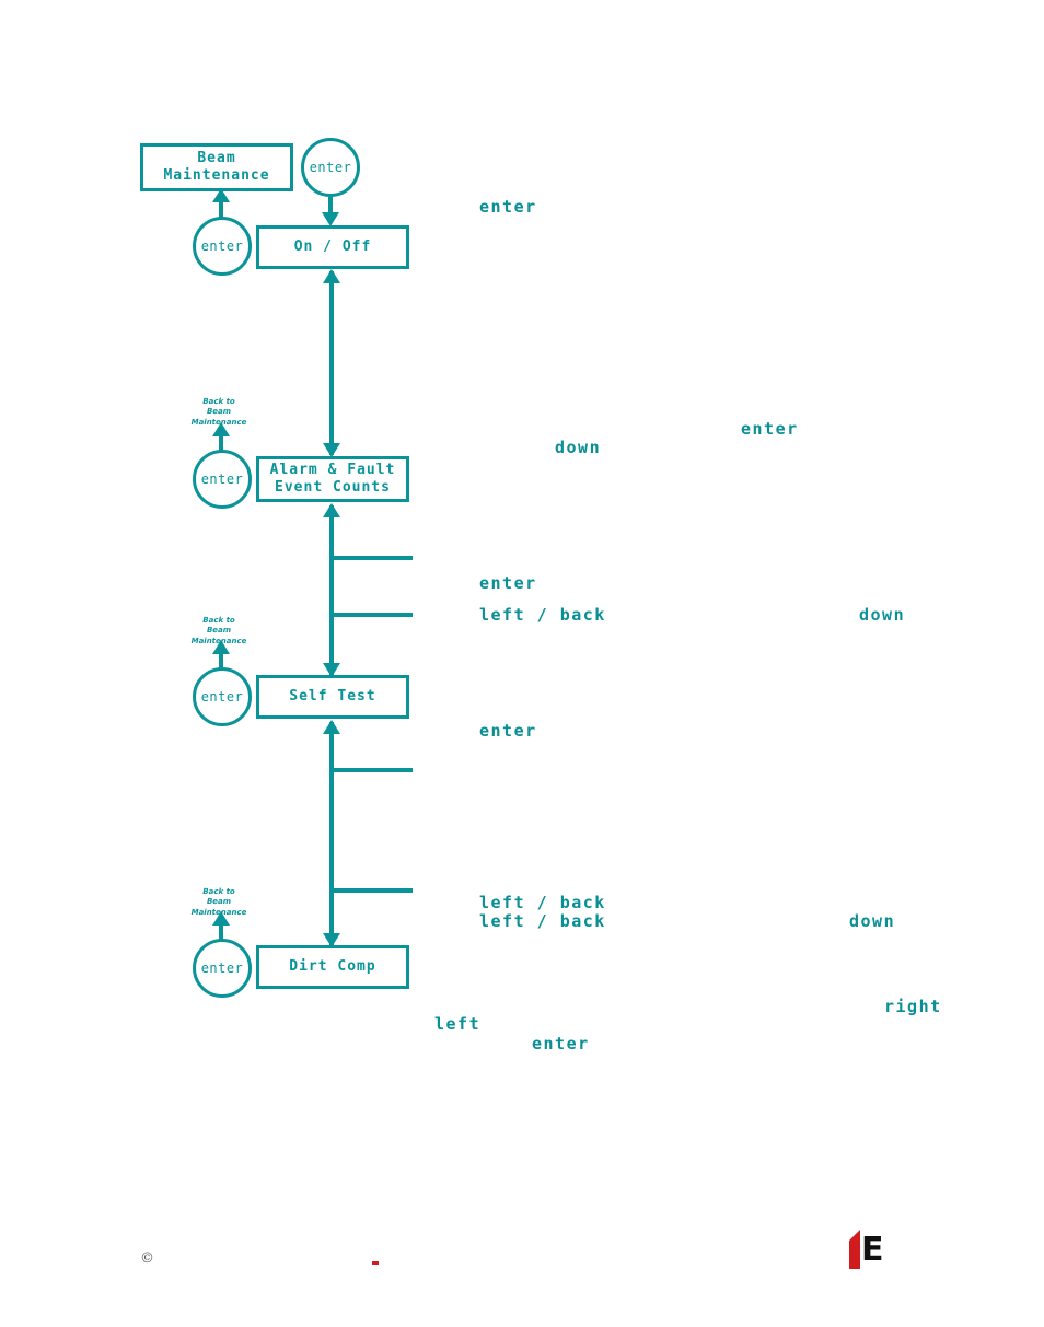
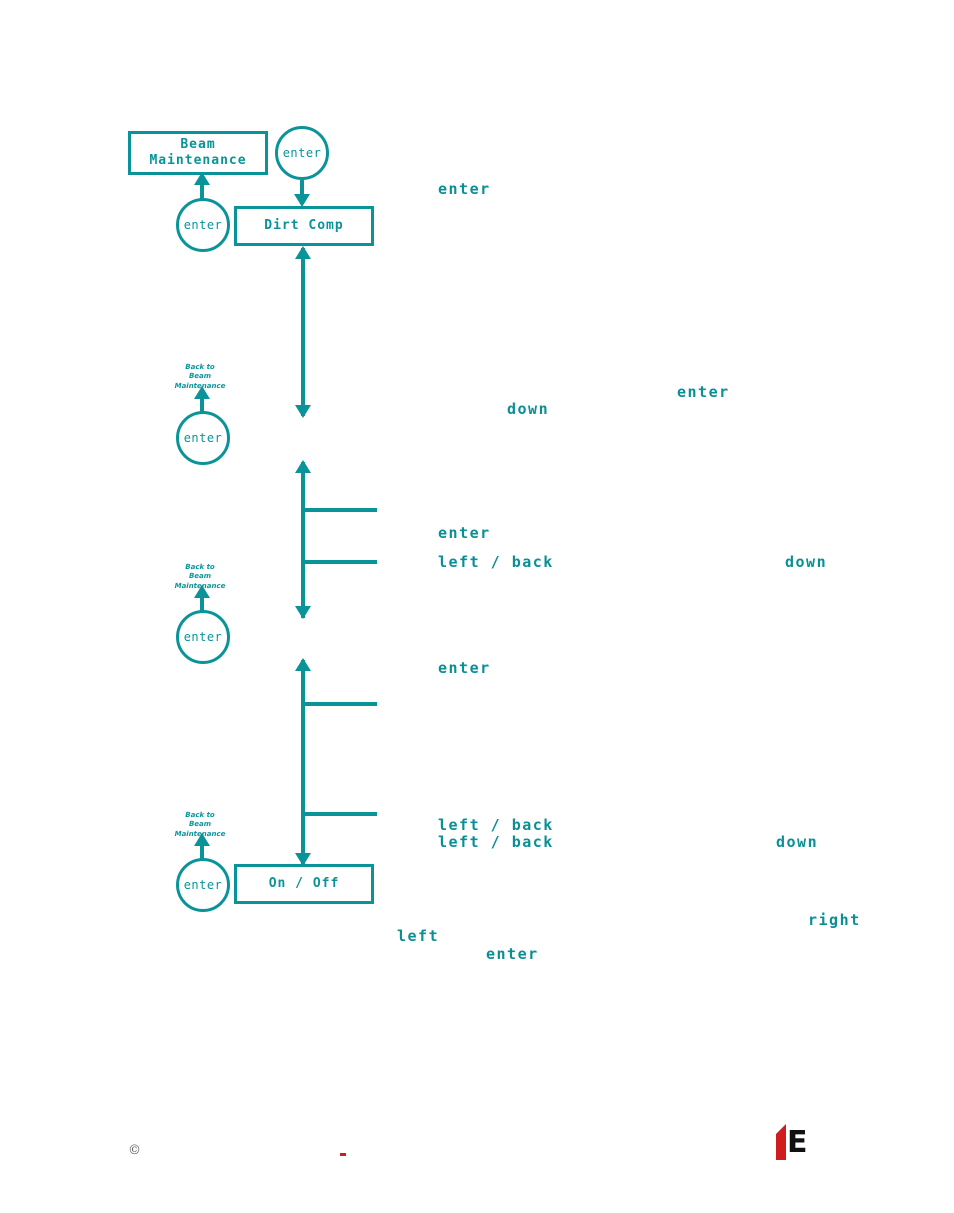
  Beam Maintenance
  enter
  enter
- On / Off
+ Dirt Comp
  Back to
  Beam Maintenance
  enter
- Alarm & Fault
- Event Counts
  Back to
  Beam Maintenance
  enter
- Self Test
  Back to
  Beam Maintenance
  enter
- Dirt Comp
+ On / Off
  enter
  enter
  down
  enter
  left / back
  down
  enter
  left / back
  left / back
  down
  right
  left
  enter
  ©
  E
